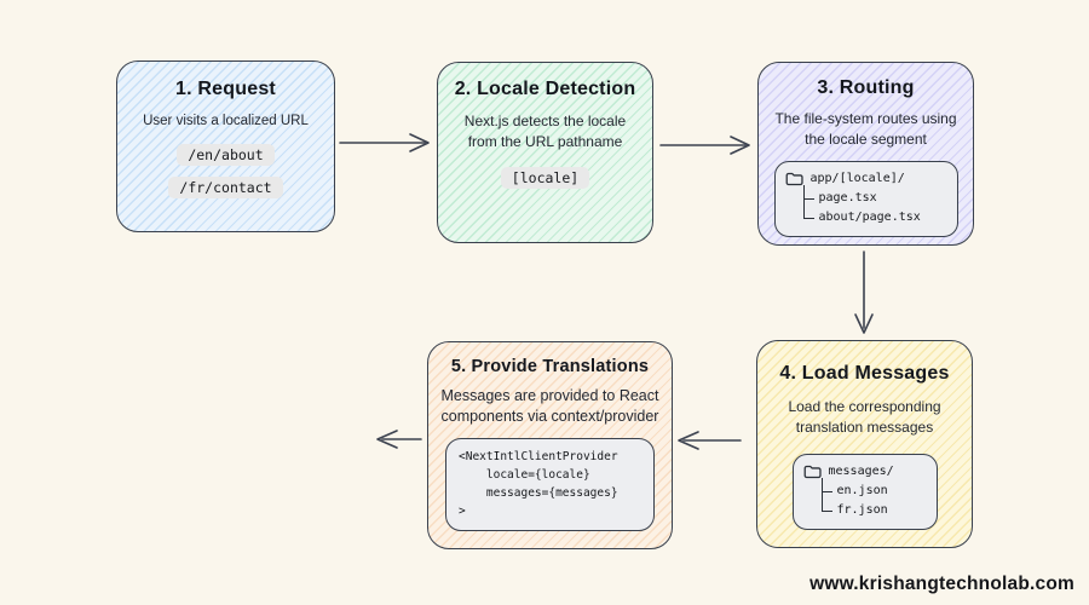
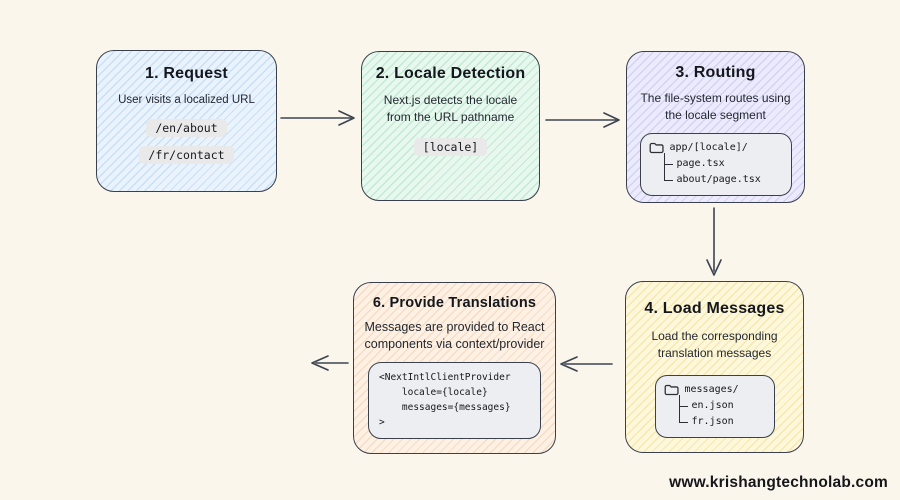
  1. Request
  User visits a localized URL
  /en/about
  /fr/contact
  2. Locale Detection
  Next.js detects the locale from the URL pathname
  [locale]
  3. Routing
  The file-system routes using the locale segment
  app/[locale]/
  page.tsx
  about/page.tsx
  4. Load Messages
  Load the corresponding translation messages
  messages/
  en.json
  fr.json
- 5. Provide Translations
+ 6. Provide Translations
  Messages are provided to React components via context/provider
  <NextIntlClientProvider
  locale={locale}
  messages={messages}
  >
  www.krishangtechnolab.com
